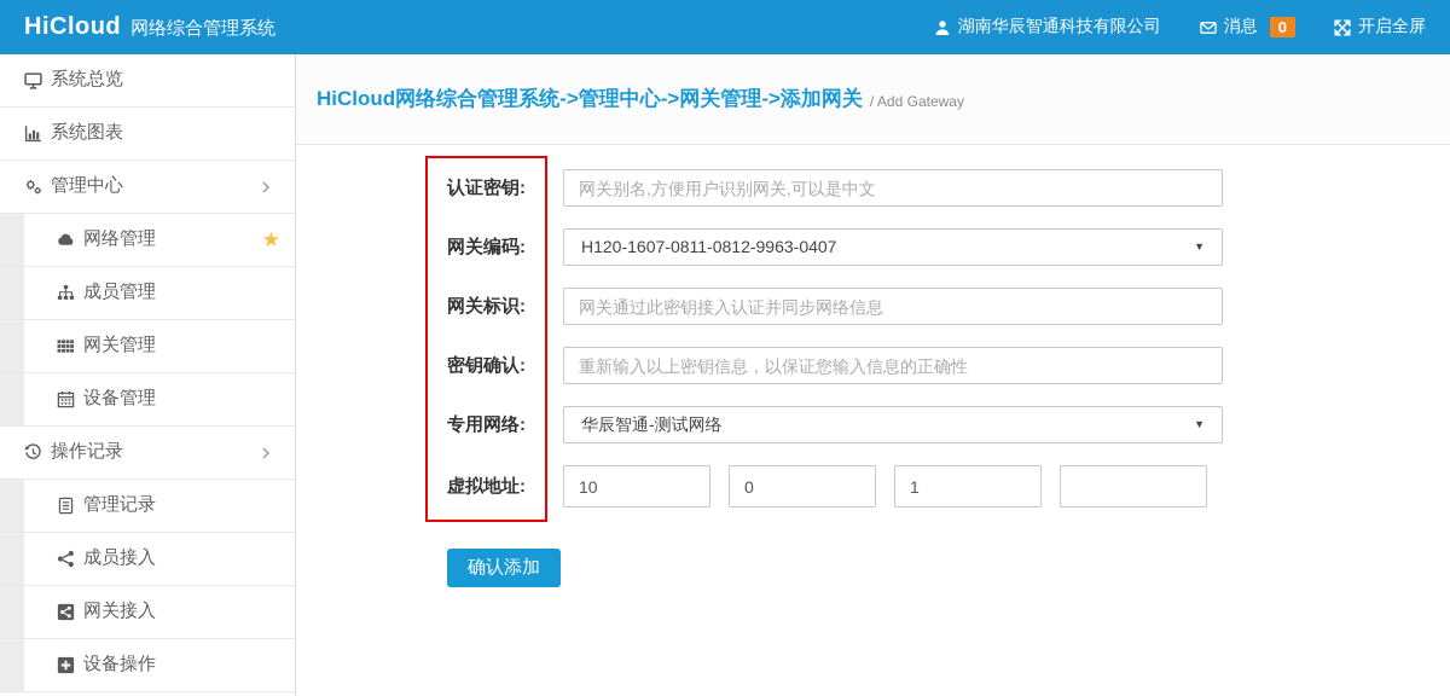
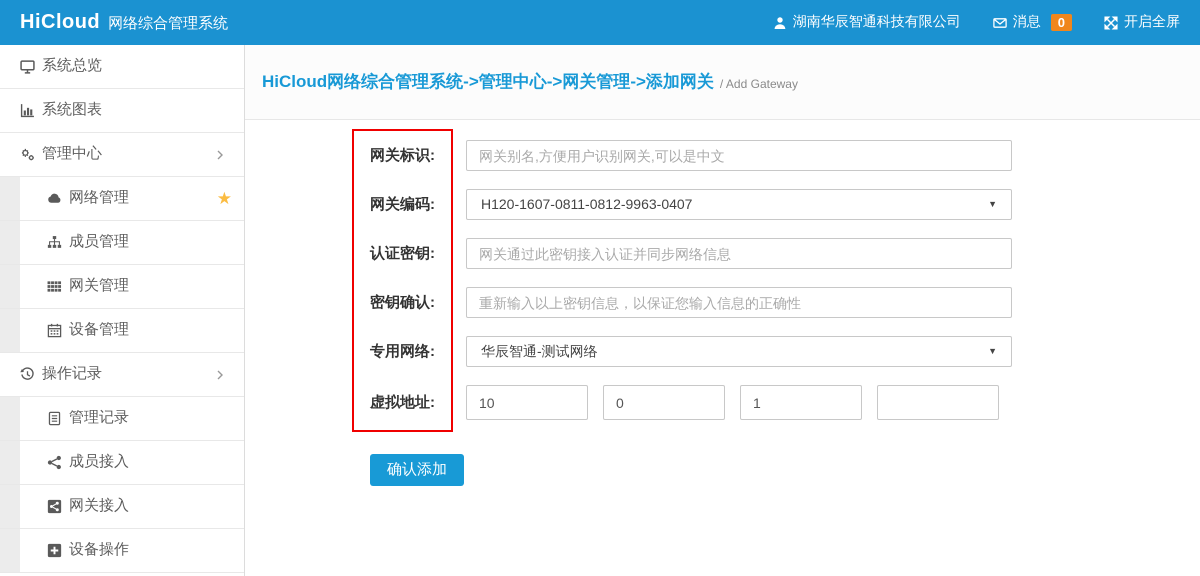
  HiCloud
  网络综合管理系统
  湖南华辰智通科技有限公司
  消息
  0
  开启全屏
  系统总览
  系统图表
  管理中心
  网络管理
  ★
  成员管理
  网关管理
  设备管理
  操作记录
  管理记录
  成员接入
  网关接入
  设备操作
  HiCloud网络综合管理系统->管理中心->网关管理->添加网关
  / Add Gateway
- 认证密钥:
+ 网关标识:
  网关别名,方便用户识别网关,可以是中文
  网关编码:
  H120-1607-0811-0812-9963-0407
  ▼
- 网关标识:
+ 认证密钥:
  网关通过此密钥接入认证并同步网络信息
  密钥确认:
  重新输入以上密钥信息，以保证您输入信息的正确性
  专用网络:
  华辰智通-测试网络
  ▼
  虚拟地址:
  10
  0
  1
  确认添加
